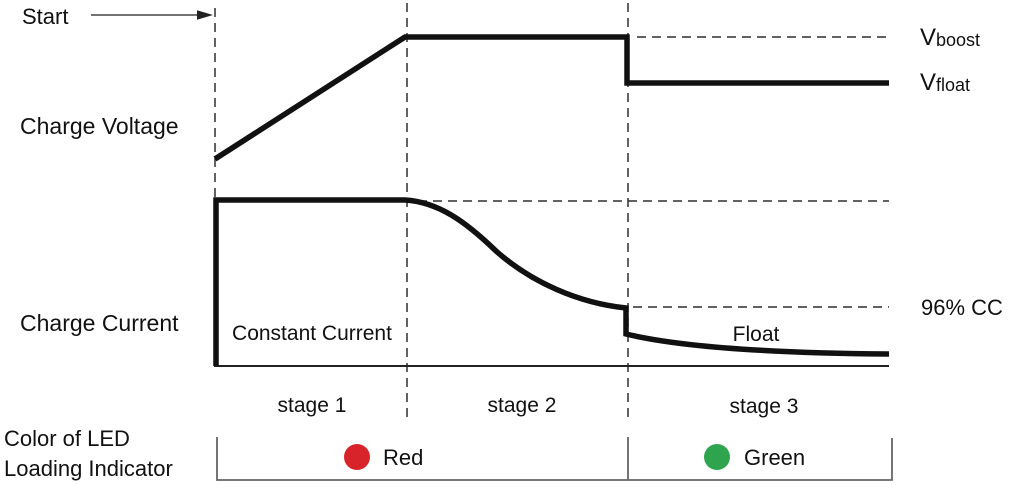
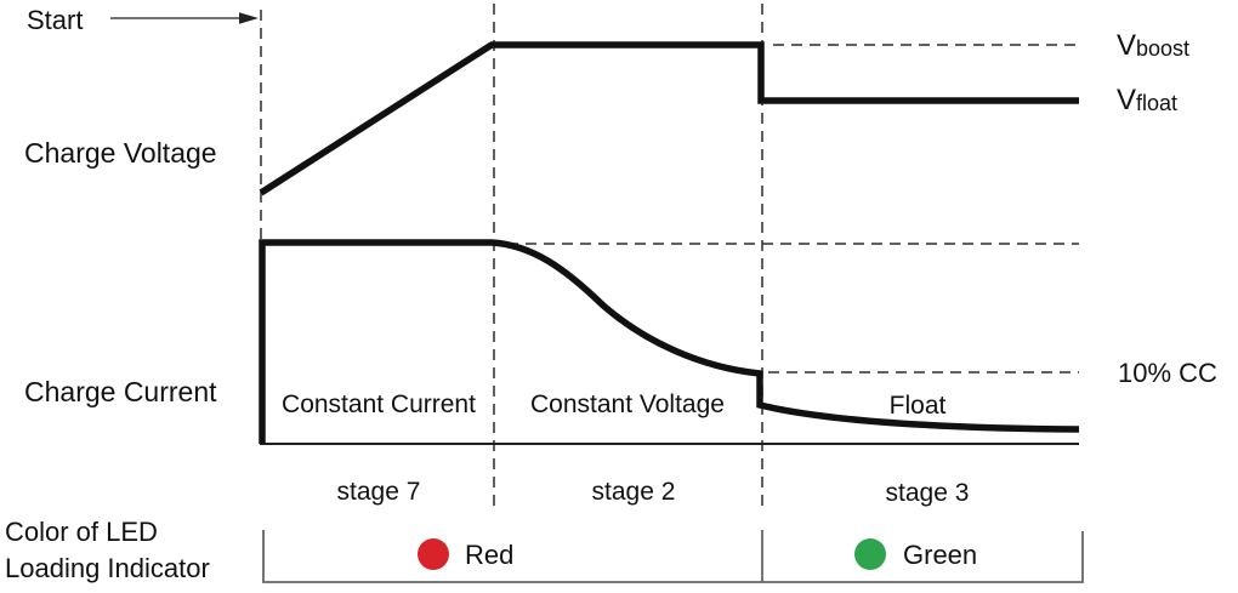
  Start
  Charge Voltage
  Charge Current
  Vboost
  Vfloat
- 96% CC
+ 10% CC
  Constant Current
+ Constant Voltage
  Float
- stage 1
+ stage 7
  stage 2
  stage 3
  Color of LED
  Loading Indicator
  Red
  Green
